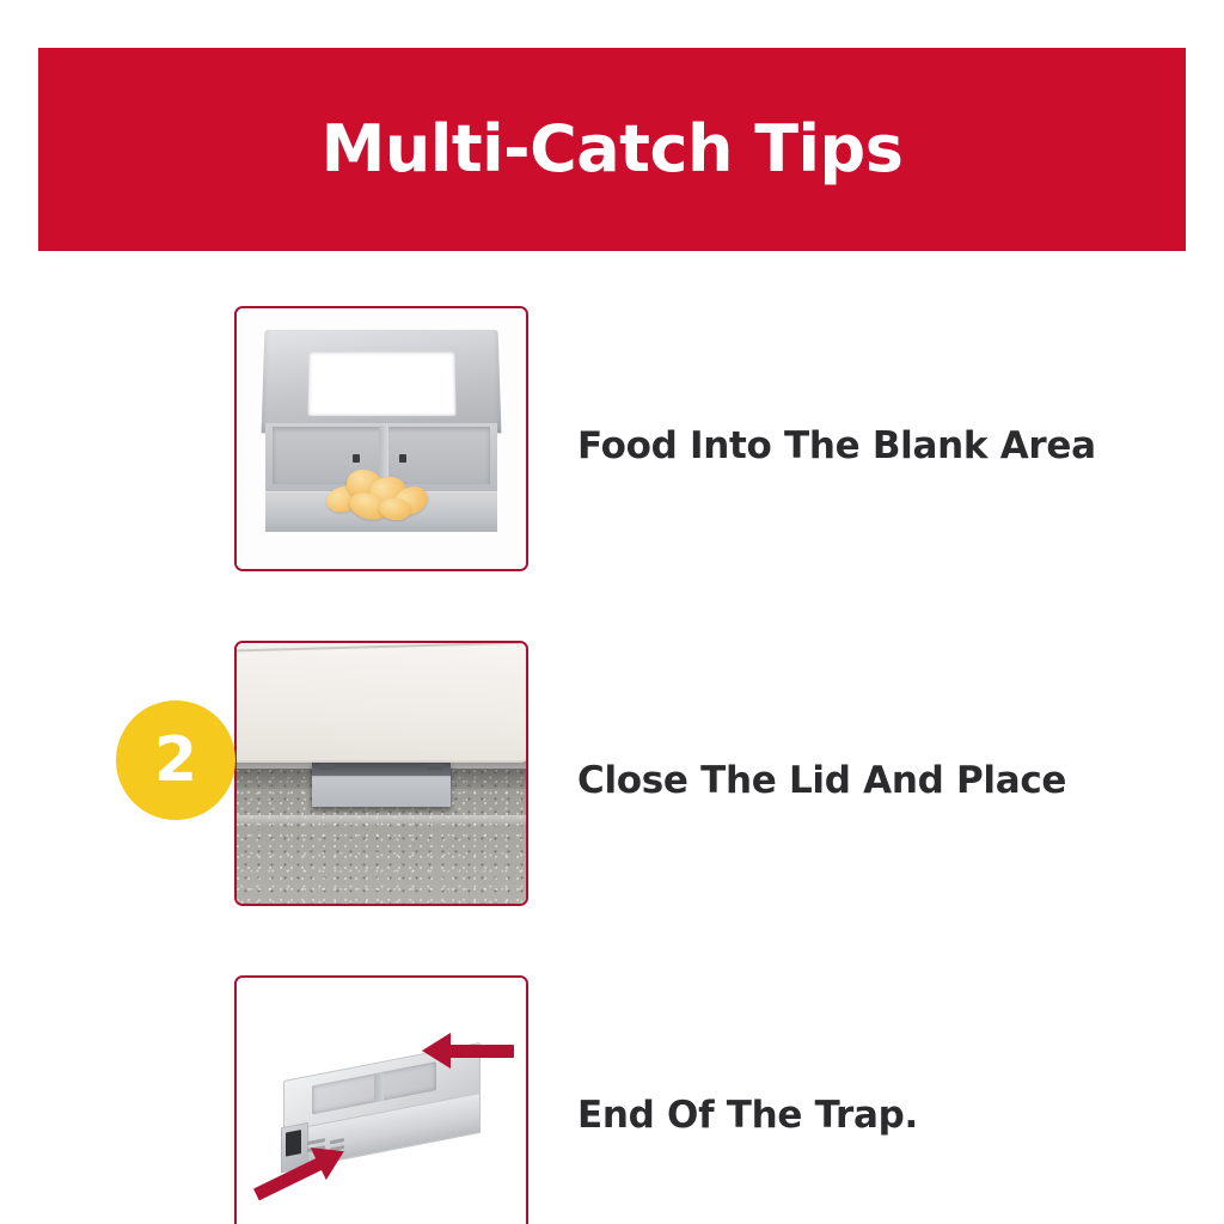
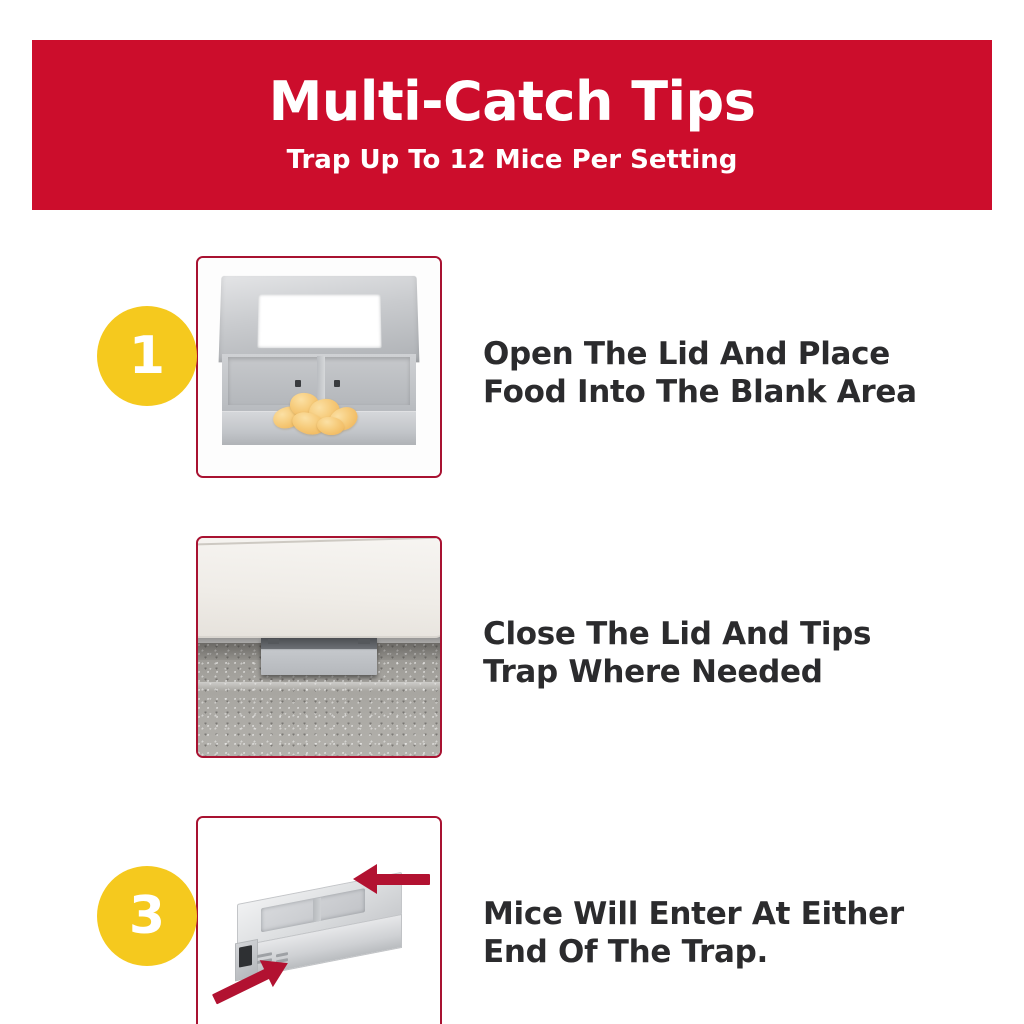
  Multi-Catch Tips
+ Trap Up To 12 Mice Per Setting
+ 1
+ Open The Lid And Place
  Food Into The Blank Area
- 2
- Close The Lid And Place
+ Close The Lid And Tips
+ Trap Where Needed
+ 3
+ Mice Will Enter At Either
  End Of The Trap.
